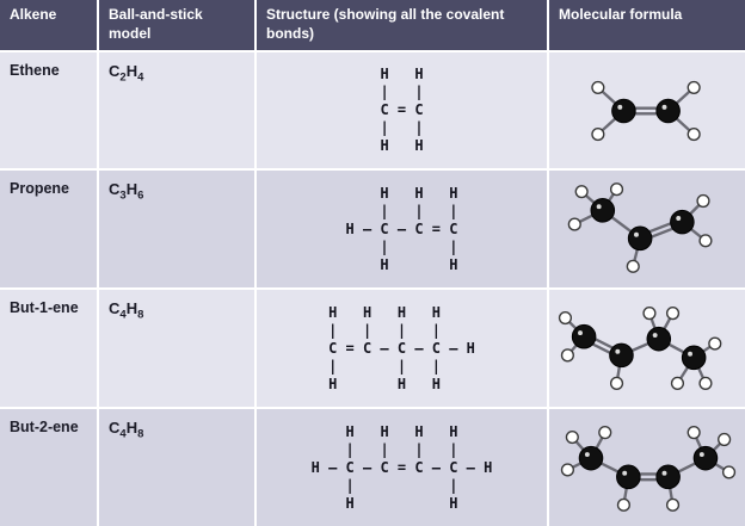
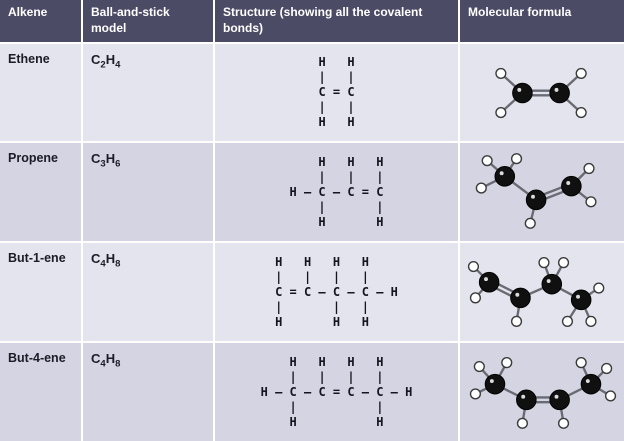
  Alkene
  Ball-and-stick model
  Structure (showing all the covalent bonds)
  Molecular formula
  Ethene
  C2H4
  H H
  | |
  C = C
  | |
  H H
  Propene
  C3H6
  H H H
  | | |
  H — C — C = C
  | |
  H H
  But-1-ene
  C4H8
  H H H H
  | | | |
  C = C — C — C — H
  | | |
  H H H
- But-2-ene
+ But-4-ene
  C4H8
  H H H H
  | | | |
  H — C — C = C — C — H
  | |
  H H
